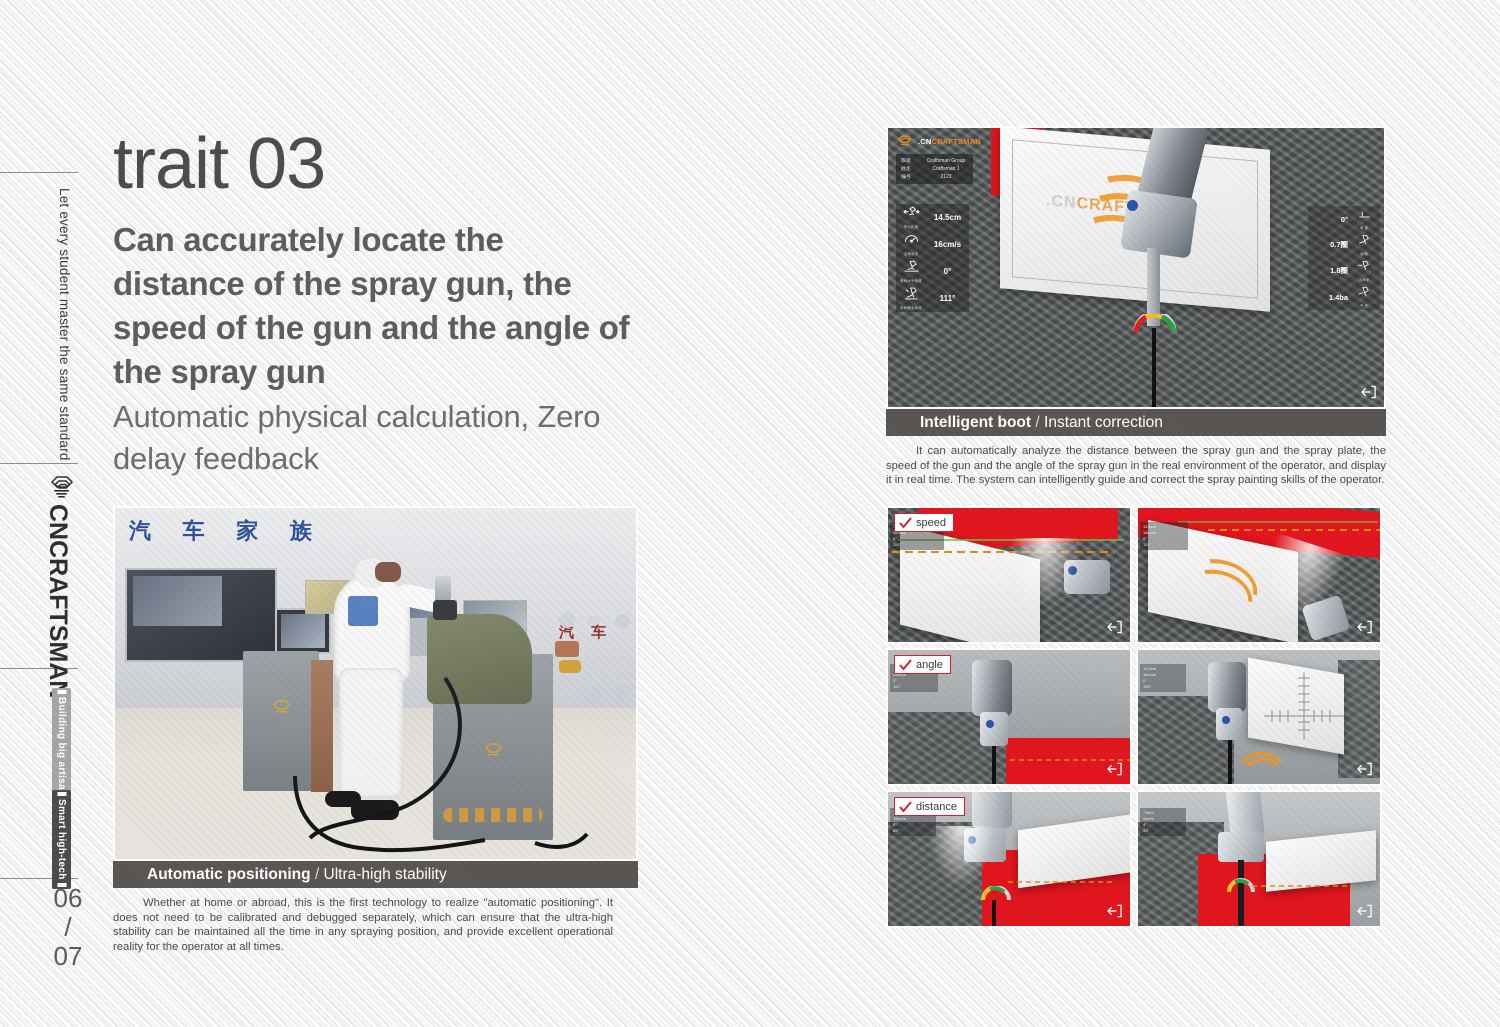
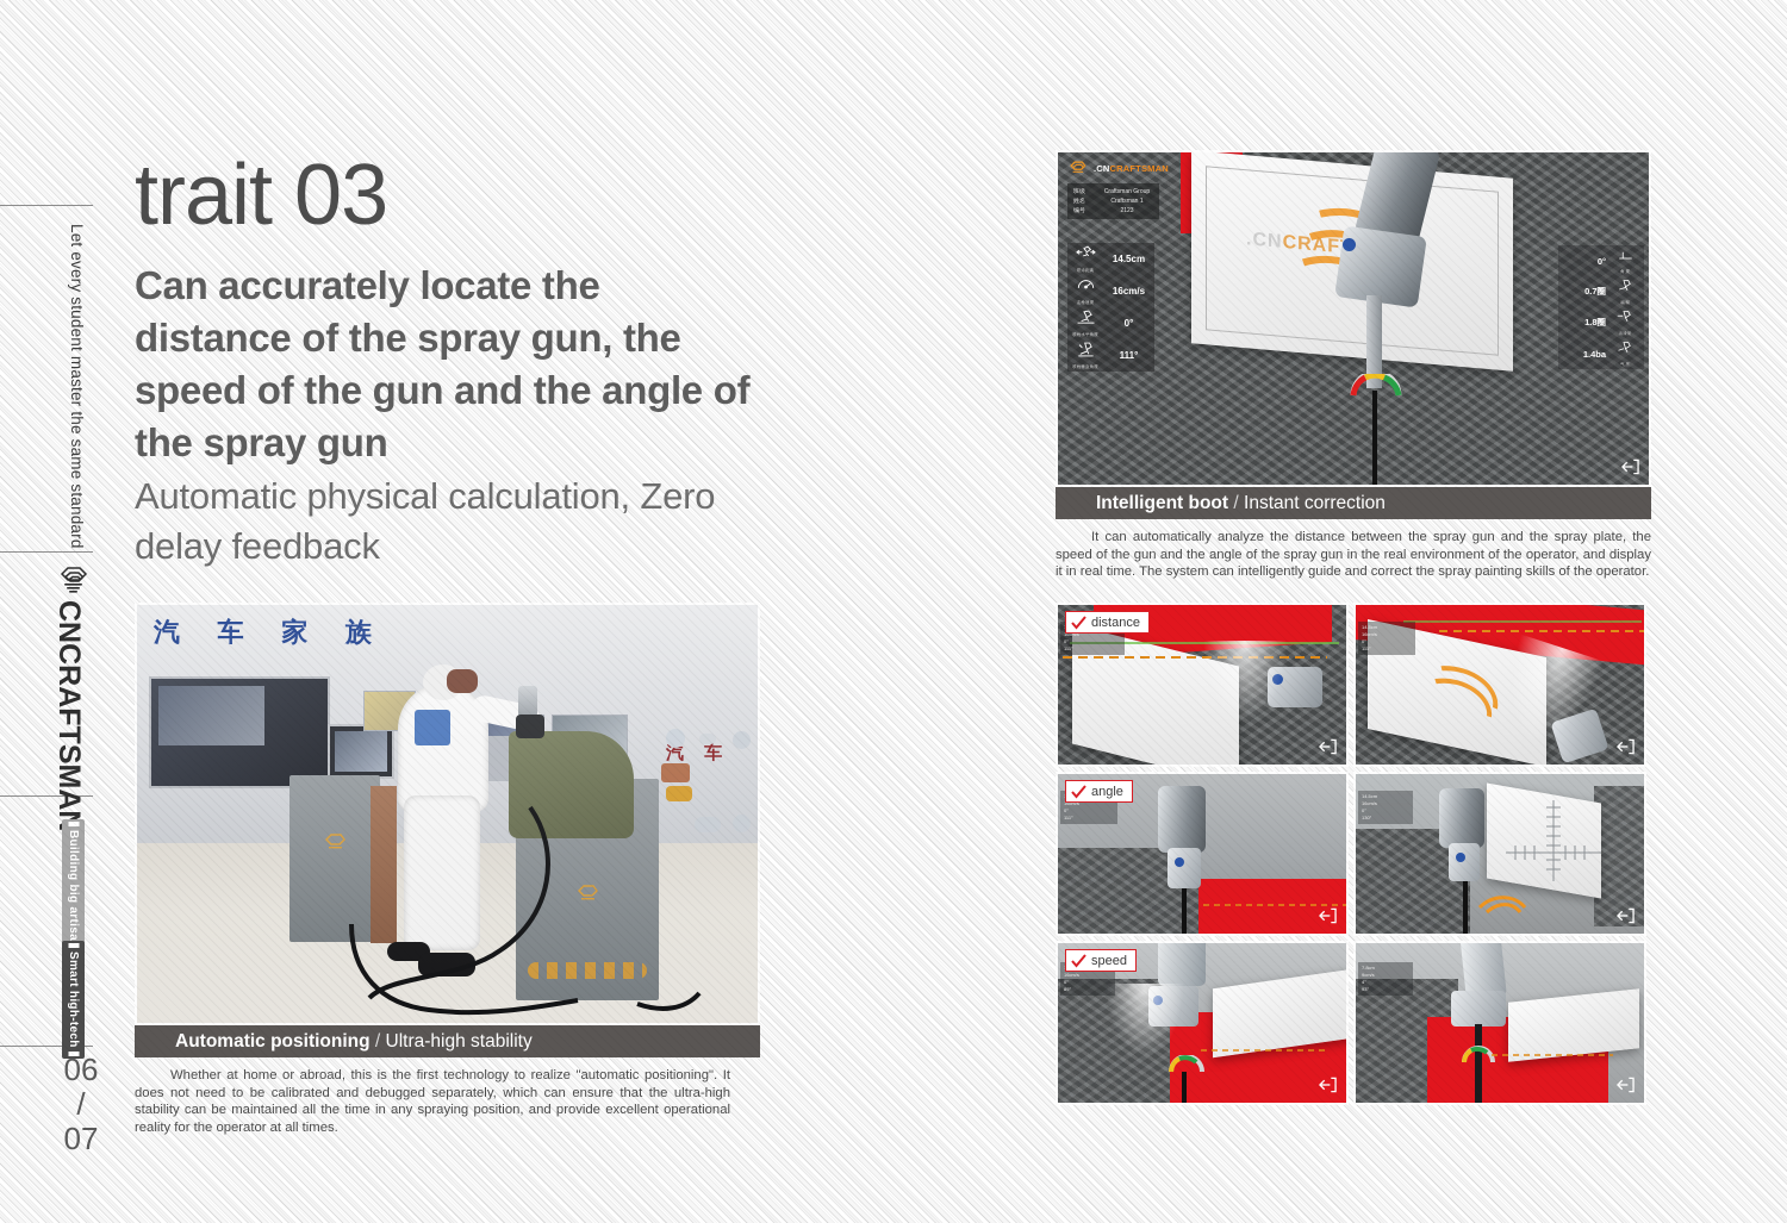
- speed
+ distance
  angle
- distance
+ speed
